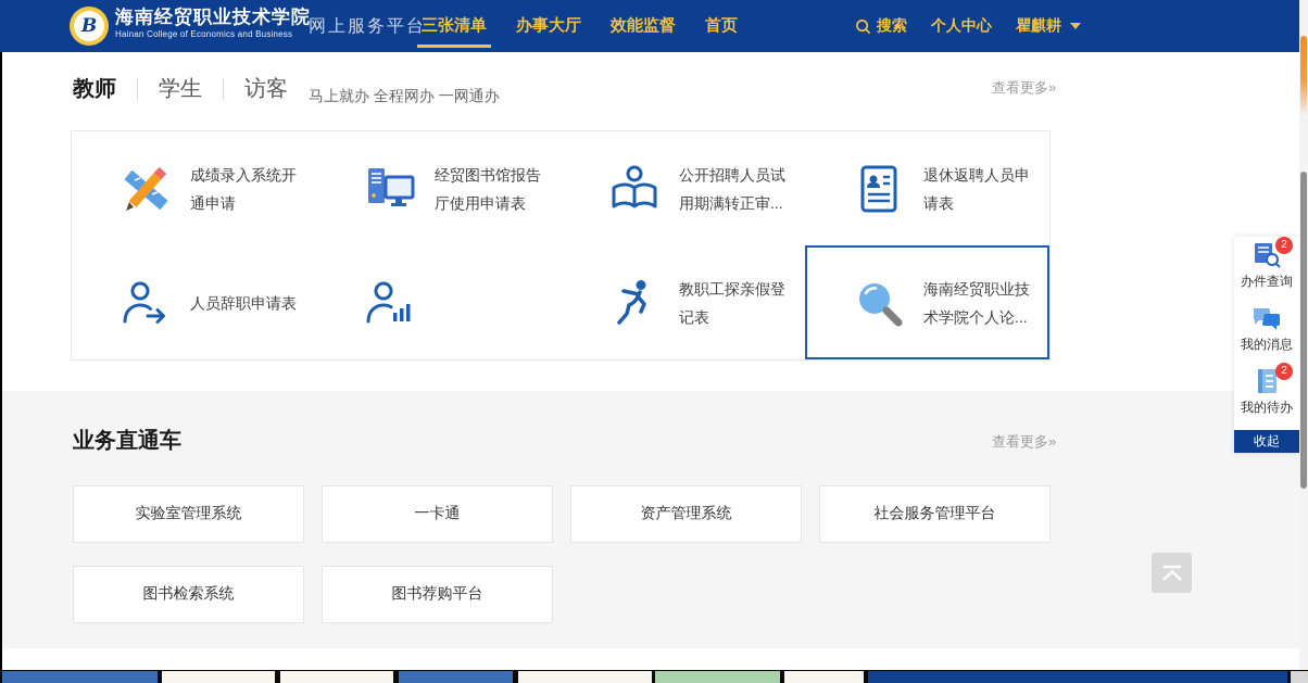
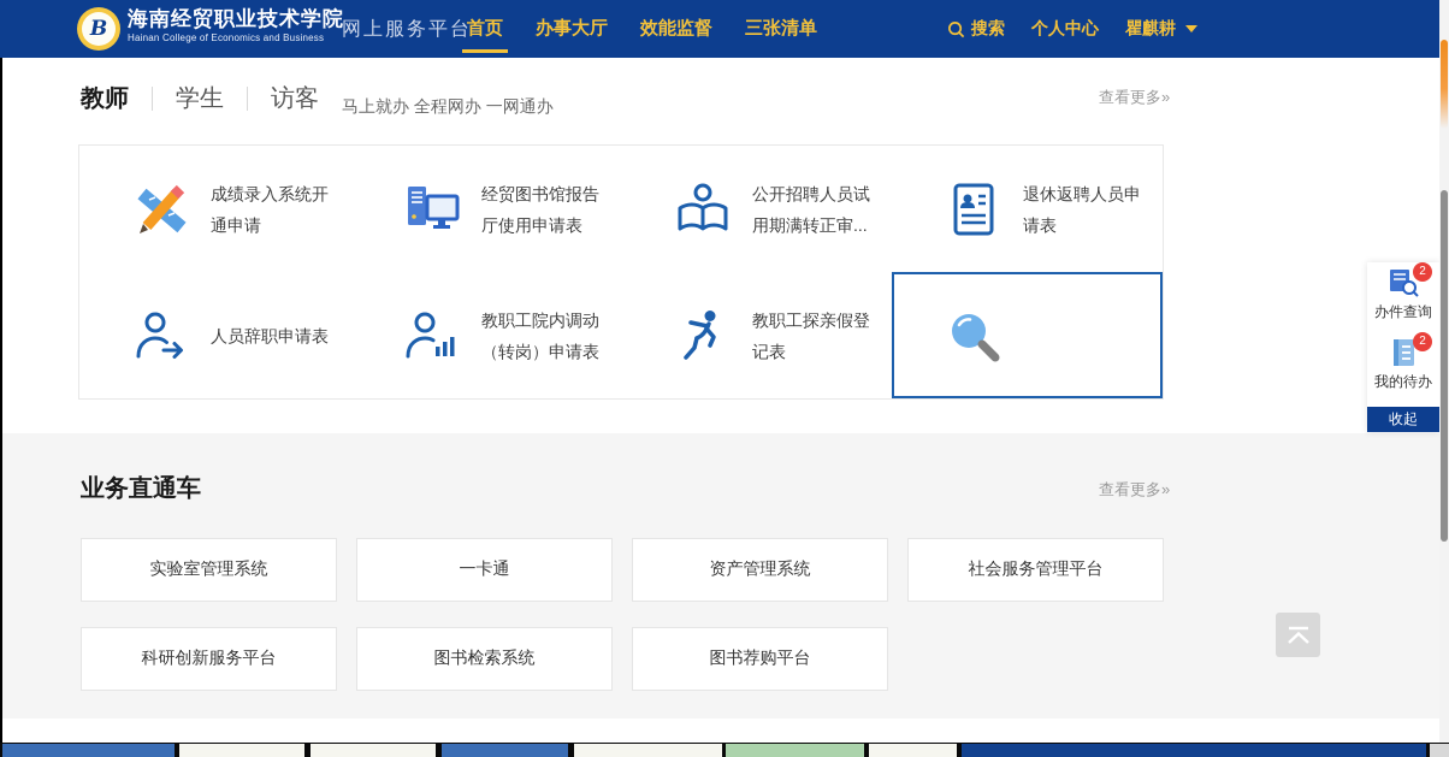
  B
  海南经贸职业技术学院
  Hainan College of Economics and Business
  网上服务平台
- 三张清单
+ 首页
  办事大厅
  效能监督
- 首页
+ 三张清单
  搜索
  个人中心
  瞿麒耕
  教师
  学生
  访客
  马上就办 全程网办 一网通办
  查看更多»
  成绩录入系统开通申请
  经贸图书馆报告厅使用申请表
  公开招聘人员试用期满转正审...
  退休返聘人员申请表
  人员辞职申请表
+ 教职工院内调动（转岗）申请表
  教职工探亲假登记表
- 海南经贸职业技术学院个人论...
  业务直通车
  查看更多»
  实验室管理系统
  一卡通
  资产管理系统
  社会服务管理平台
+ 科研创新服务平台
  图书检索系统
  图书荐购平台
  办件查询
  2
- 我的消息
  我的待办
  2
  收起
